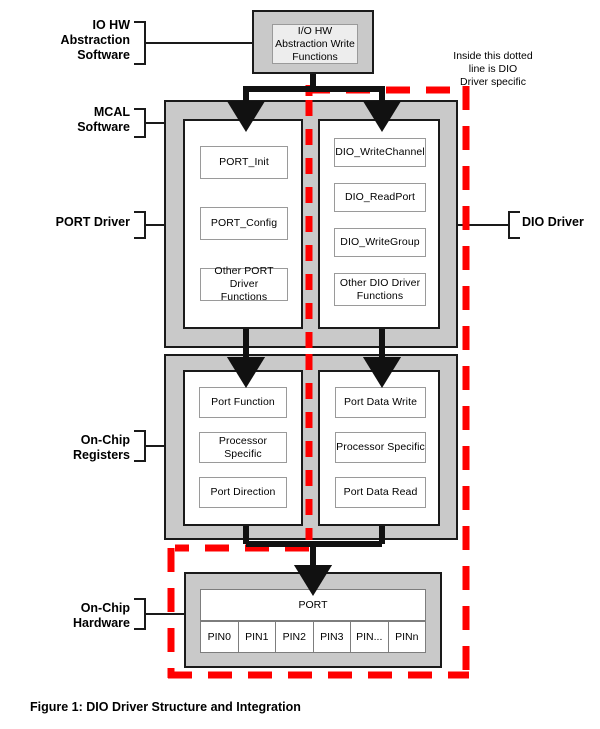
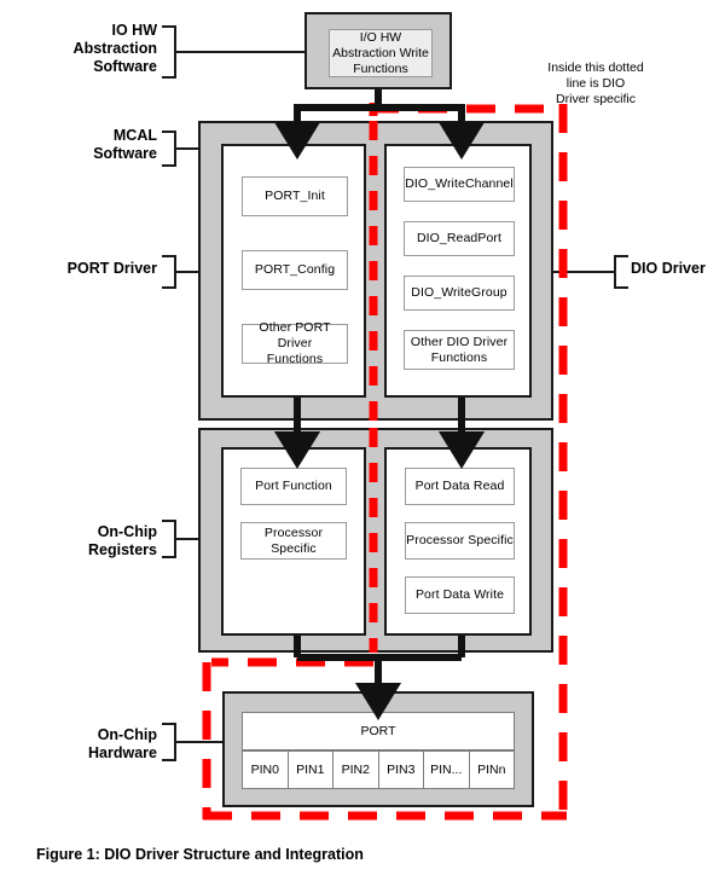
  IO HW
  Abstraction
  Software
  MCAL
  Software
  PORT Driver
  On-Chip
  Registers
  On-Chip
  Hardware
  DIO Driver
  Inside this dotted
  line is DIO
  Driver specific
  I/O HW Abstraction Write Functions
  PORT_Init
  PORT_Config
  Other PORT Driver
  Functions
  DIO_WriteChannel
  DIO_ReadPort
  DIO_WriteGroup
  Other DIO Driver
  Functions
  Port Function
  Processor Specific
- Port Direction
- Port Data Write
+ Port Data Read
  Processor Specific
- Port Data Read
+ Port Data Write
  PORT
  PIN0
  PIN1
  PIN2
  PIN3
  PIN...
  PINn
  Figure 1: DIO Driver Structure and Integration
